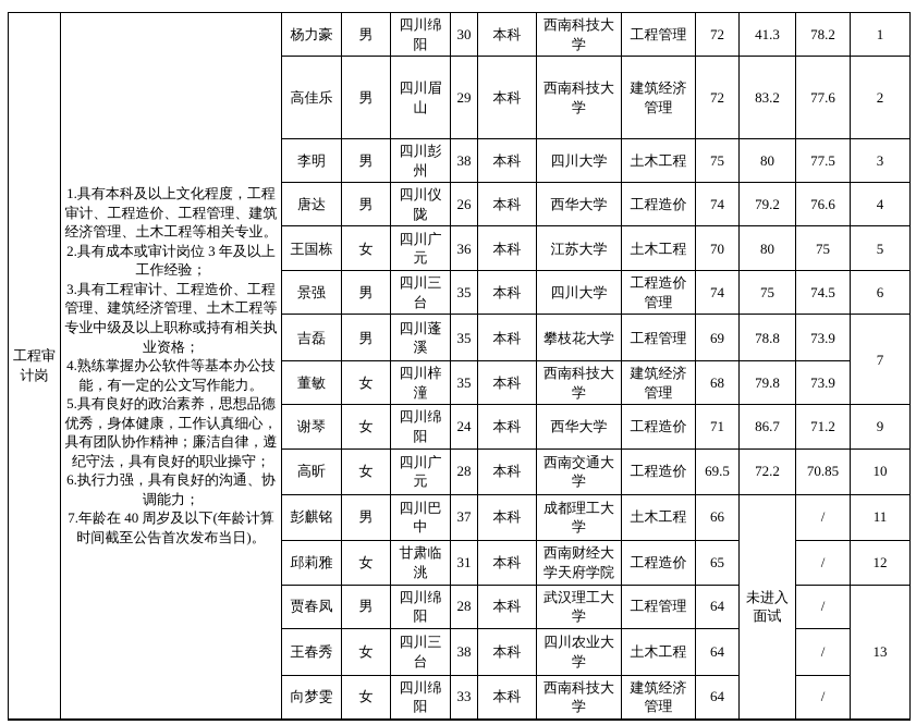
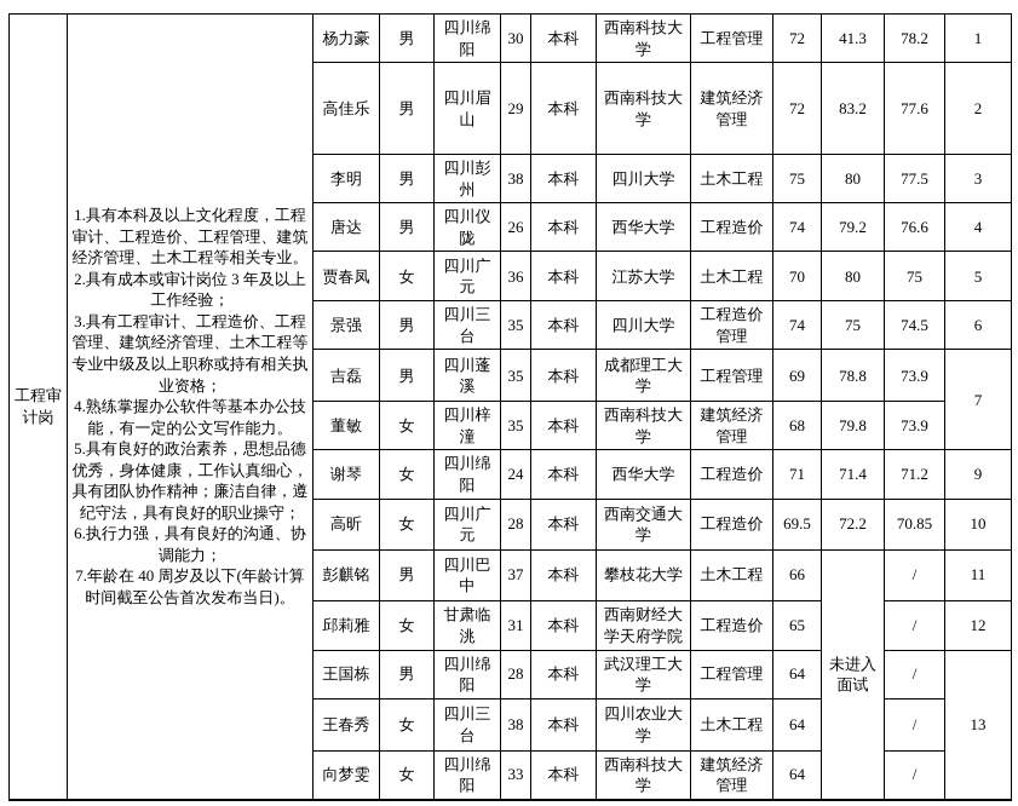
  工程审计岗	1.具有本科及以上文化程度，工程审计、工程造价、工程管理、建筑经济管理、土木工程等相关专业。 2.具有成本或审计岗位 3 年及以上工作经验； 3.具有工程审计、工程造价、工程管理、建筑经济管理、土木工程等专业中级及以上职称或持有相关执业资格； 4.熟练掌握办公软件等基本办公技能，有一定的公文写作能力。 5.具有良好的政治素养，思想品德优秀，身体健康，工作认真细心，具有团队协作精神；廉洁自律，遵纪守法，具有良好的职业操守； 6.执行力强，具有良好的沟通、协调能力； 7.年龄在 40 周岁及以下(年龄计算时间截至公告首次发布当日)。	杨力豪	男	四川绵阳	30	本科	西南科技大学	工程管理	72	41.3	78.2	1
  高佳乐	男	四川眉山	29	本科	西南科技大学	建筑经济管理	72	83.2	77.6	2
  李明	男	四川彭州	38	本科	四川大学	土木工程	75	80	77.5	3
  唐达	男	四川仪陇	26	本科	西华大学	工程造价	74	79.2	76.6	4
- 王国栋	女	四川广元	36	本科	江苏大学	土木工程	70	80	75	5
+ 贾春凤	女	四川广元	36	本科	江苏大学	土木工程	70	80	75	5
  景强	男	四川三台	35	本科	四川大学	工程造价管理	74	75	74.5	6
- 吉磊	男	四川蓬溪	35	本科	攀枝花大学	工程管理	69	78.8	73.9	7
+ 吉磊	男	四川蓬溪	35	本科	成都理工大学	工程管理	69	78.8	73.9	7
  董敏	女	四川梓潼	35	本科	西南科技大学	建筑经济管理	68	79.8	73.9
- 谢琴	女	四川绵阳	24	本科	西华大学	工程造价	71	86.7	71.2	9
+ 谢琴	女	四川绵阳	24	本科	西华大学	工程造价	71	71.4	71.2	9
  高昕	女	四川广元	28	本科	西南交通大学	工程造价	69.5	72.2	70.85	10
- 彭麒铭	男	四川巴中	37	本科	成都理工大学	土木工程	66	未进入面试	/	11
+ 彭麒铭	男	四川巴中	37	本科	攀枝花大学	土木工程	66	未进入面试	/	11
  邱莉雅	女	甘肃临洮	31	本科	西南财经大学天府学院	工程造价	65	/	12
- 贾春凤	男	四川绵阳	28	本科	武汉理工大学	工程管理	64	/	13
+ 王国栋	男	四川绵阳	28	本科	武汉理工大学	工程管理	64	/	13
  王春秀	女	四川三台	38	本科	四川农业大学	土木工程	64	/
  向梦雯	女	四川绵阳	33	本科	西南科技大学	建筑经济管理	64	/
